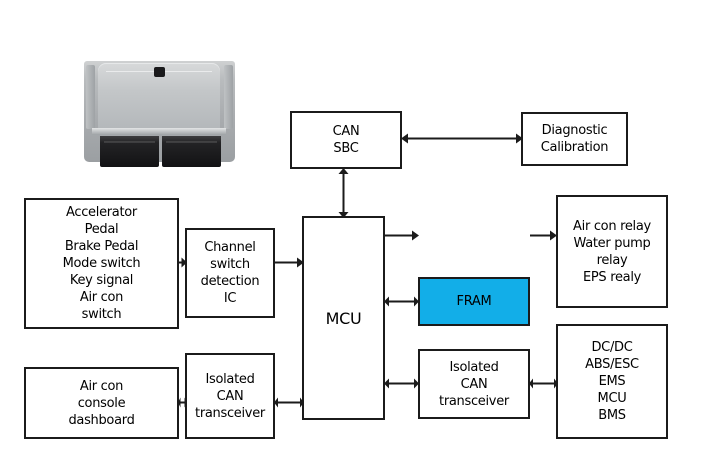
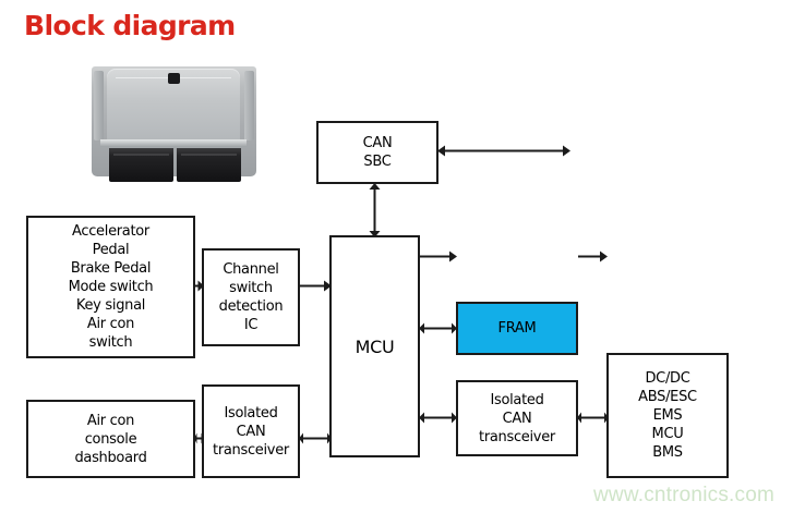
+ Block diagram
  Accelerator
  Pedal
  Brake Pedal
  Mode switch
  Key signal
  Air con
  switch
  Channel
  switch
  detection
  IC
  Air con
  console
  dashboard
  Isolated
  CAN
  transceiver
  CAN
  SBC
- Diagnostic
- Calibration
  MCU
  FRAM
  Isolated
  CAN
  transceiver
- Air con relay
- Water pump
- relay
- EPS realy
  DC/DC
  ABS/ESC
  EMS
  MCU
  BMS
+ www.cntronics.com
